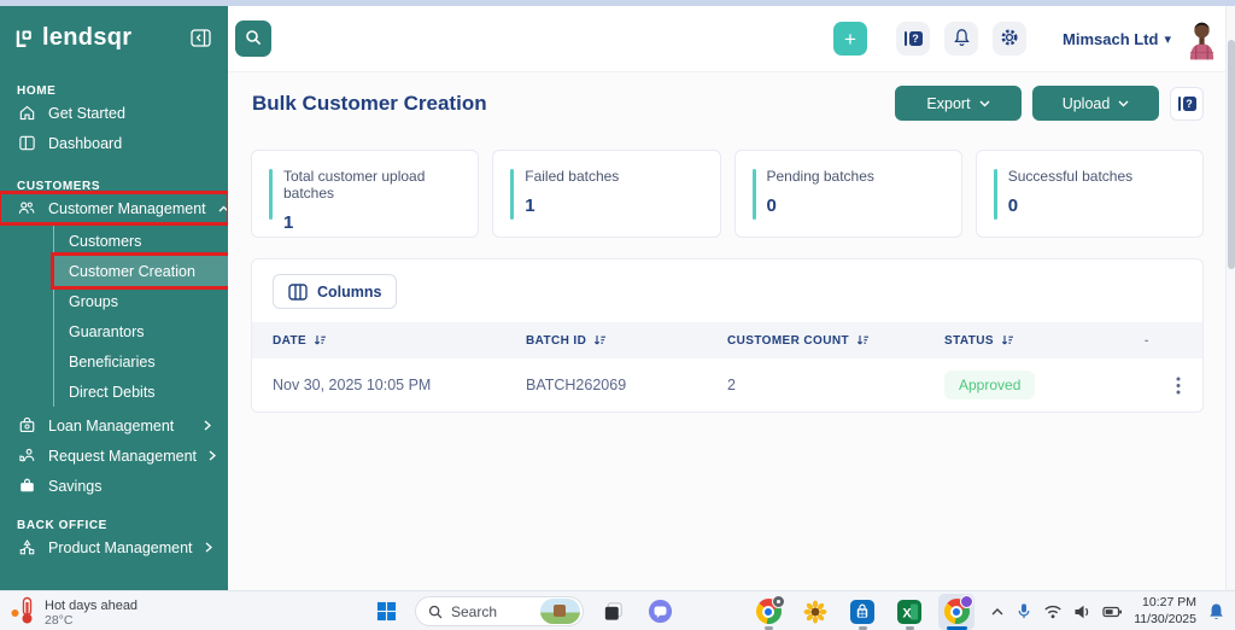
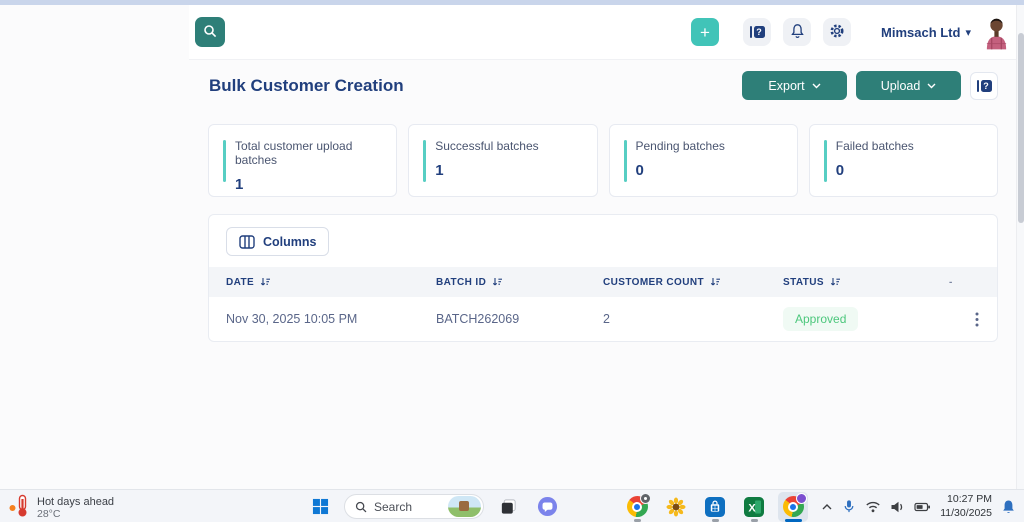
- lendsqr
- HOME
- Get Started
- Dashboard
- CUSTOMERS
- Customer Management
- Customers
- Customer Creation
- Groups
- Guarantors
- Beneficiaries
- Direct Debits
- Loan Management
- Request Management
- Savings
- BACK OFFICE
- Product Management
  +
  ?
  Mimsach Ltd
  ▾
  Bulk Customer Creation
  Export
  Upload
  ?
  Total customer upload batches
  1
- Failed batches
+ Successful batches
  1
  Pending batches
  0
- Successful batches
+ Failed batches
  0
  Columns
  DATE
  BATCH ID
  CUSTOMER COUNT
  STATUS
  -
  Nov 30, 2025 10:05 PM
  BATCH262069
  2
  Approved
  Hot days ahead
  28°C
  Search
  X
  10:27 PM
  11/30/2025
